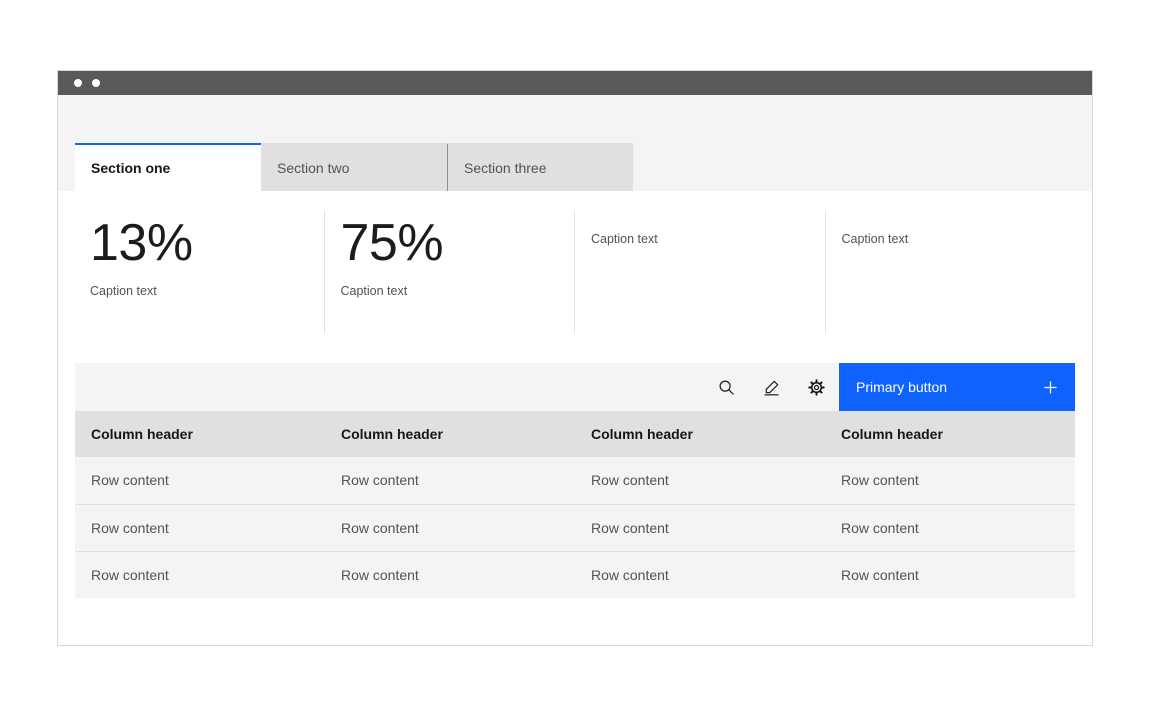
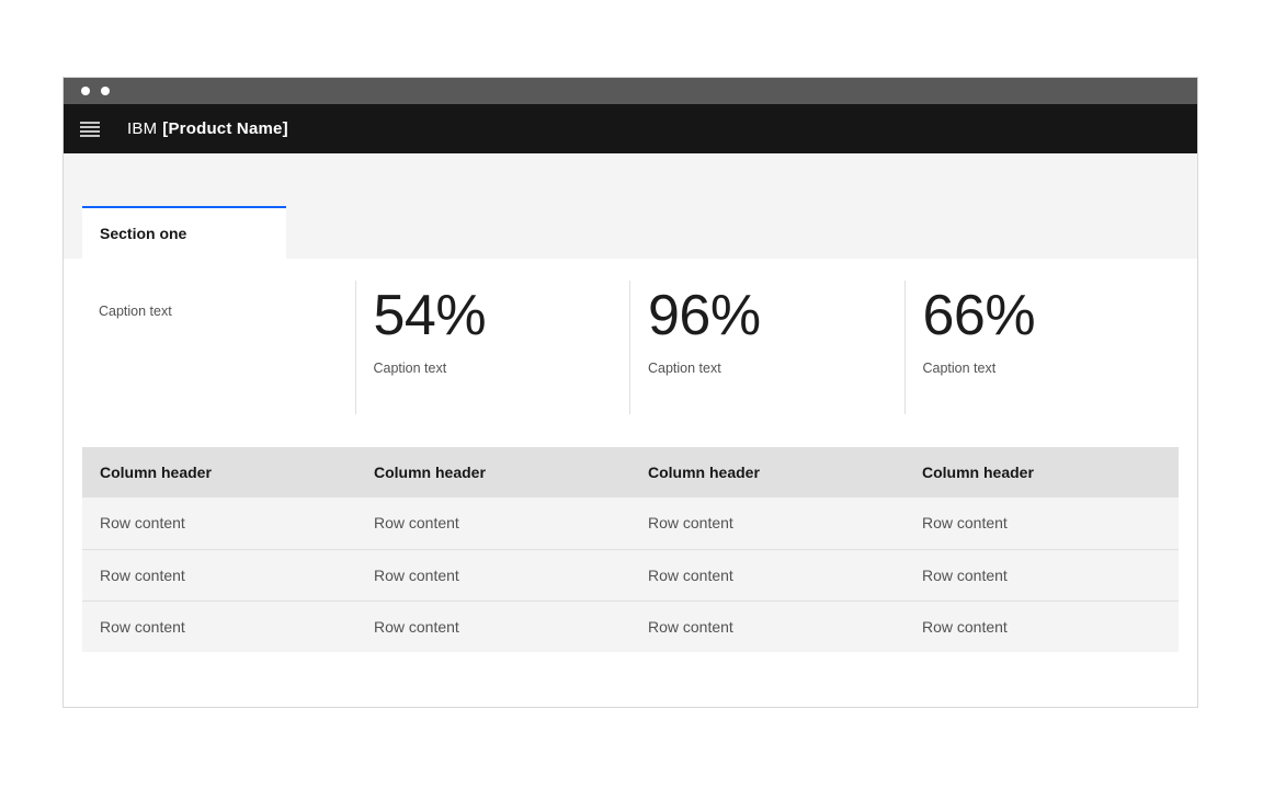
+ IBM [Product Name]
  Section one
- Section two
- Section three
- 13%
  Caption text
- 75%
+ 54%
  Caption text
+ 96%
  Caption text
+ 66%
  Caption text
- Primary button
  Column header	Column header	Column header	Column header
  Row content	Row content	Row content	Row content
  Row content	Row content	Row content	Row content
  Row content	Row content	Row content	Row content
